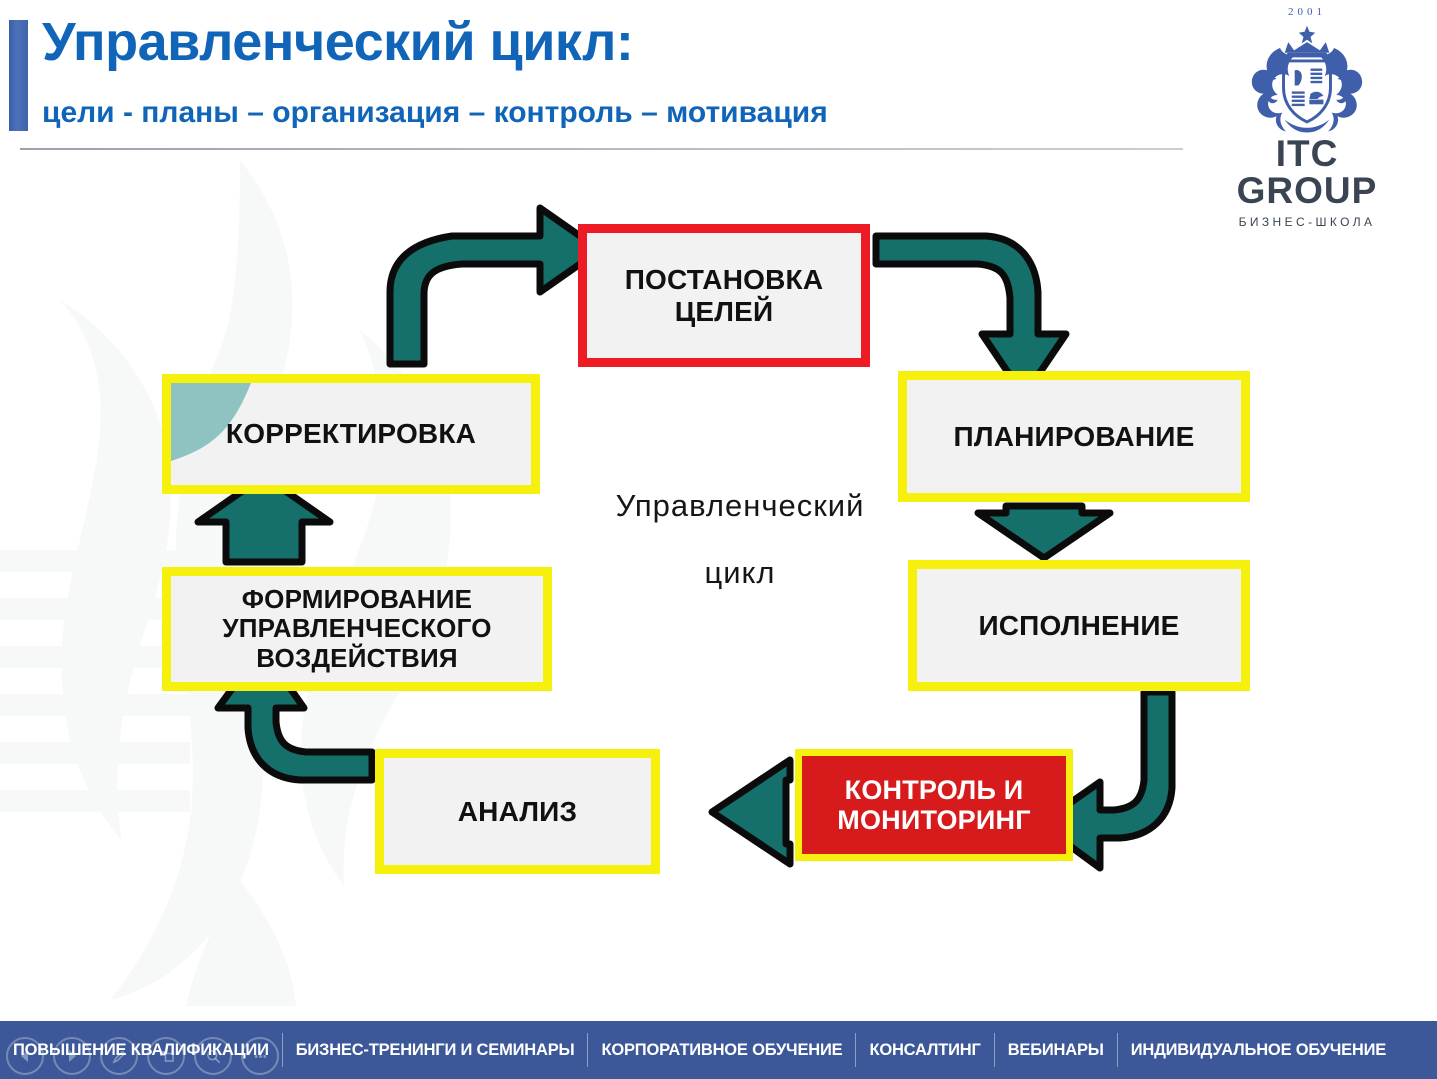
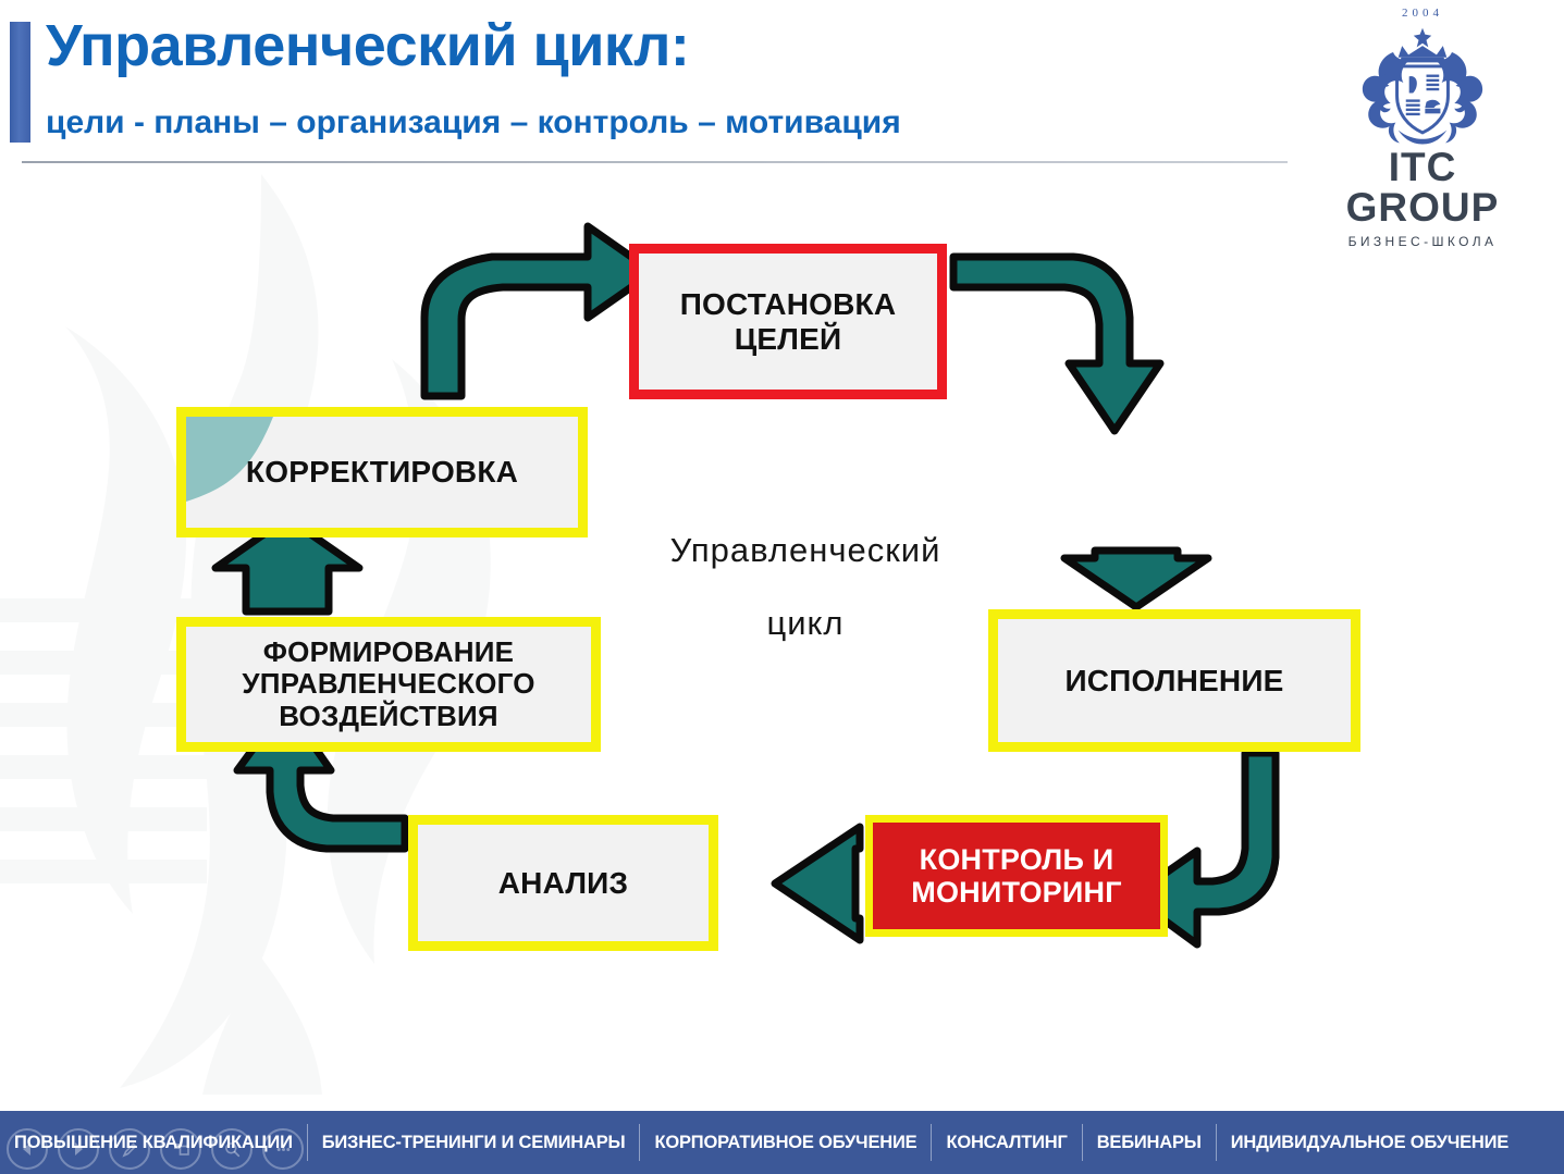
  Управленческий цикл:
  цели - планы – организация – контроль – мотивация
- 2001
+ 2004
  ITC GROUP
  БИЗНЕС-ШКОЛА
  Управленческий
  цикл
  ПОСТАНОВКА
  ЦЕЛЕЙ
- ПЛАНИРОВАНИЕ
  ИСПОЛНЕНИЕ
  КОНТРОЛЬ И
  МОНИТОРИНГ
  АНАЛИЗ
  ФОРМИРОВАНИЕ
  УПРАВЛЕНЧЕСКОГО
  ВОЗДЕЙСТВИЯ
  КОРРЕКТИРОВКА
  ПОВЫШЕНИЕ КВАЛИФИКАЦИИ
  БИЗНЕС-ТРЕНИНГИ И СЕМИНАРЫ
  КОРПОРАТИВНОЕ ОБУЧЕНИЕ
  КОНСАЛТИНГ
  ВЕБИНАРЫ
  ИНДИВИДУАЛЬНОЕ ОБУЧЕНИЕ
